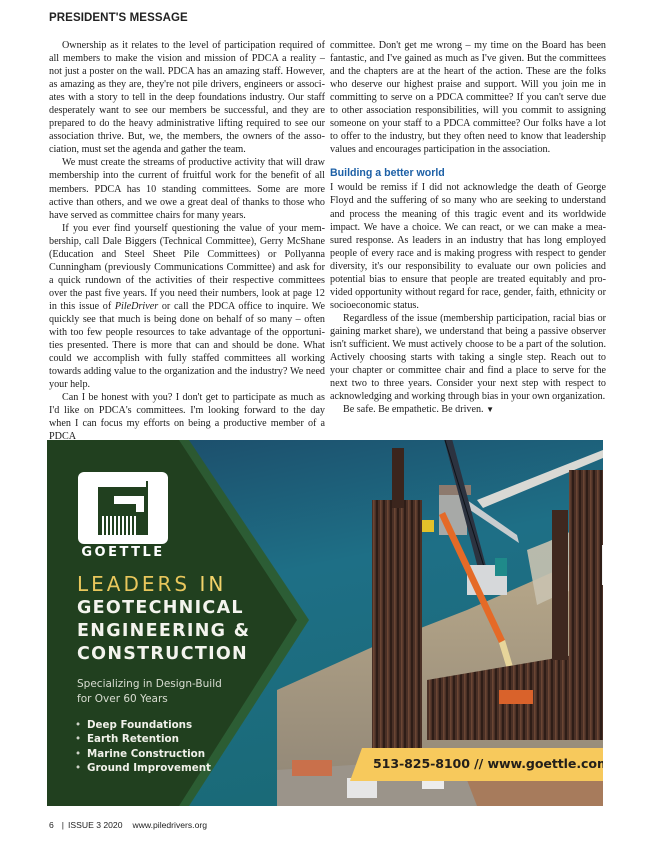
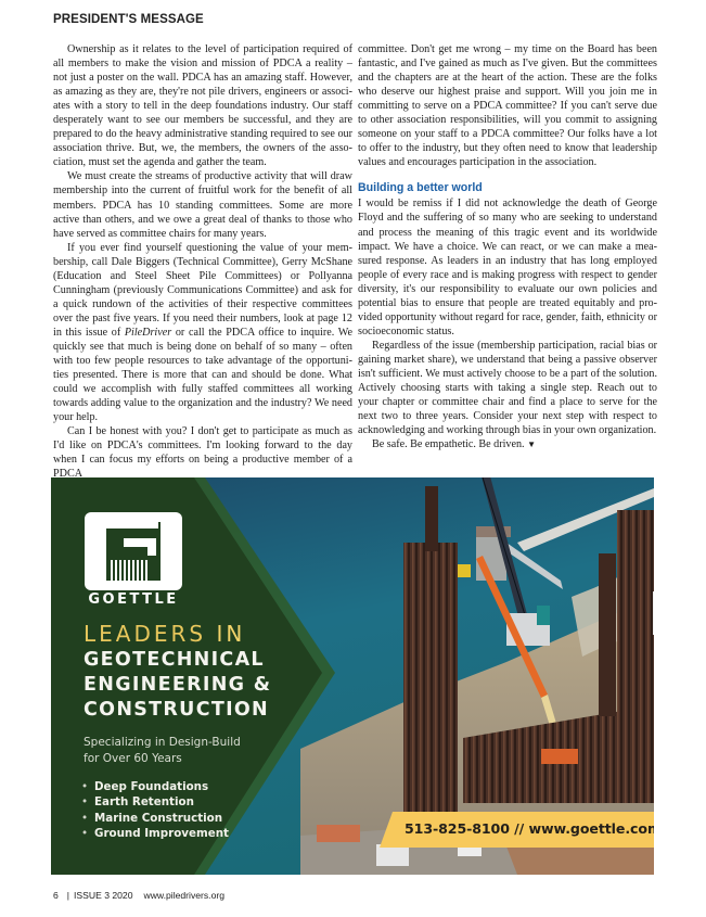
  PRESIDENT'S MESSAGE
- Ownership as it relates to the level of participation required of all members to make the vision and mission of PDCA a reality – not just a poster on the wall. PDCA has an amazing staff. However, as amazing as they are, they're not pile drivers, engineers or associ­ates with a story to tell in the deep foundations industry. Our staff desperately want to see our members be successful, and they are prepared to do the heavy administrative lifting required to see our association thrive. But, we, the members, the owners of the asso­ciation, must set the agenda and gather the team.
+ Ownership as it relates to the level of participation required of all members to make the vision and mission of PDCA a reality – not just a poster on the wall. PDCA has an amazing staff. However, as amazing as they are, they're not pile drivers, engineers or associ­ates with a story to tell in the deep foundations industry. Our staff desperately want to see our members be successful, and they are prepared to do the heavy administrative standing required to see our association thrive. But, we, the members, the owners of the asso­ciation, must set the agenda and gather the team.
  We must create the streams of productive activity that will draw membership into the current of fruitful work for the benefit of all members. PDCA has 10 standing committees. Some are more active than others, and we owe a great deal of thanks to those who have served as committee chairs for many years.
  If you ever find yourself questioning the value of your mem­ership, call Dale Biggers (Technical Committee), Gerry McShane (Education and Steel Sheet Pile Committees) or Pollyanna Cunningham (previously Communications Committee) and ask for a quick rundown of the activities of their respective commit­tees over the past five years. If you need their numbers, look at page 12 in this issue of PileDriver or call the PDCA office to inquire. We quickly see that much is being done on behalf of so many – often with too few people resources to take advantage of the opportuni­ties presented. There is more that can and should be done. What could we accomplish with fully staffed committees all working towards adding value to the organization and the industry? We need your help.
  Can I be honest with you? I don't get to participate as much as I'd like on PDCA's committees. I'm looking forward to the day when I can focus my efforts on being a productive member of a PDCA
  committee. Don't get me wrong – my time on the Board has been fantastic, and I've gained as much as I've given. But the committees and the chapters are at the heart of the action. These are the folks who deserve our highest praise and support. Will you join me in committing to serve on a PDCA committee? If you can't serve due to other association responsibilities, will you commit to assigning someone on your staff to a PDCA committee? Our folks have a lot to offer to the industry, but they often need to know that leadership values and encourages participation in the association.
  Building a better world
  I would be remiss if I did not acknowledge the death of George Floyd and the suffering of so many who are seeking to understand and process the meaning of this tragic event and its worldwide impact. We have a choice. We can react, or we can make a mea­sured response. As leaders in an industry that has long employed people of every race and is making progress with respect to gender diversity, it's our responsibility to evaluate our own policies and potential bias to ensure that people are treated equitably and pro­vided opportunity without regard for race, gender, faith, ethnicity or socioeconomic status.
  Regardless of the issue (membership participation, racial bias or gaining market share), we understand that being a passive observer isn't sufficient. We must actively choose to be a part of the solution. Actively choosing starts with taking a single step. Reach out to your chapter or committee chair and find a place to serve for the next two to three years. Consider your next step with respect to acknowledging and working through bias in your own organization.
  Be safe. Be empathetic. Be driven. ▼
  GOETTLE
  LEADERS IN
  GEOTECHNICAL
  ENGINEERING &
  CONSTRUCTION
  Specializing in Design-Build
  for Over 60 Years
  •
  Deep Foundations
  •
  Earth Retention
  •
  Marine Construction
  •
  Ground Improvement
  513-825-8100 // www.goettle.co
  6 | ISSUE 3 2020 www.piledrivers.org
